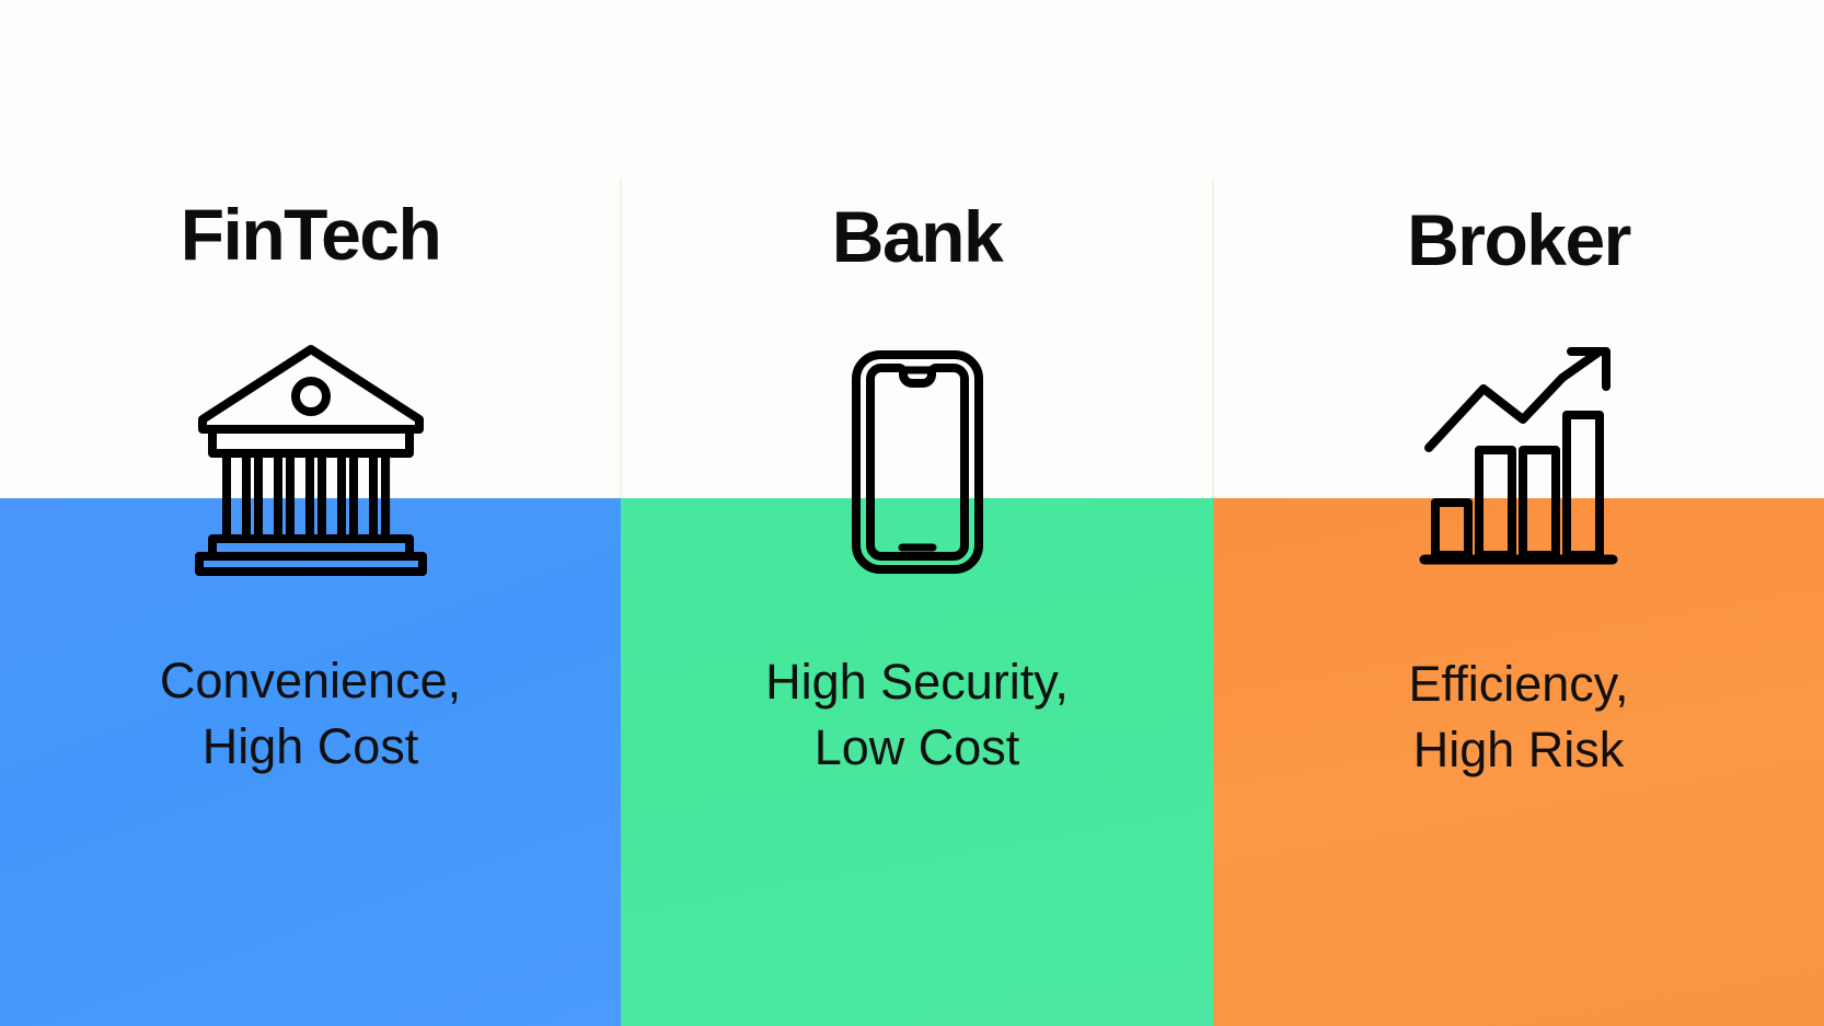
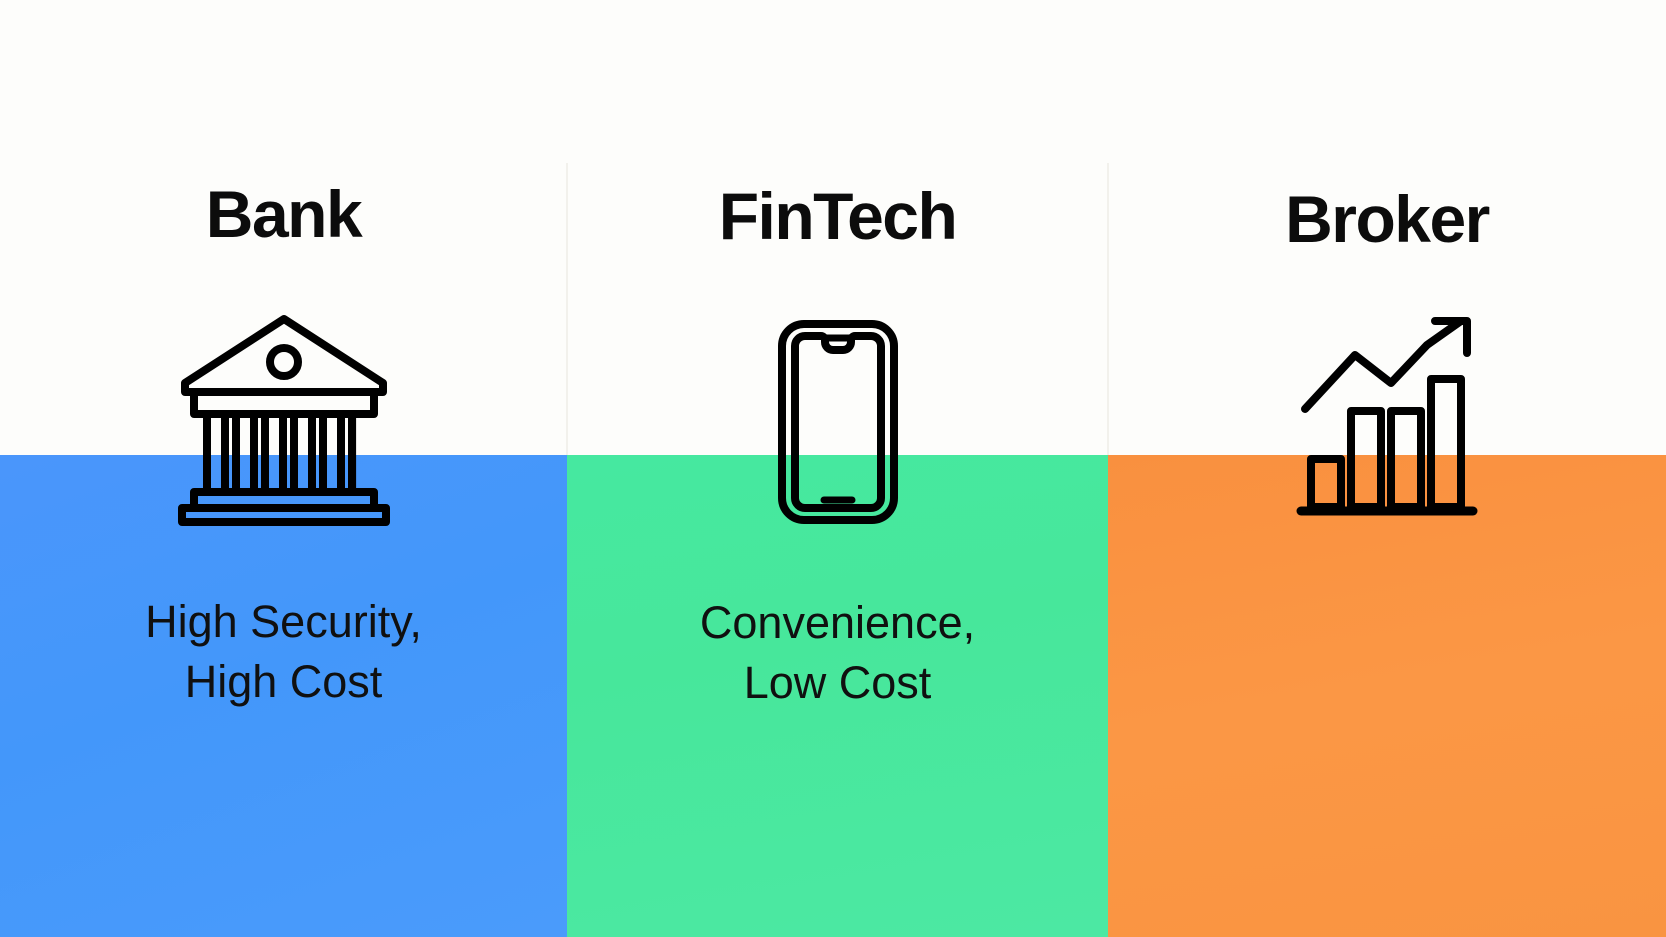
- FinTech
+ Bank
- Convenience,
+ High Security,
  High Cost
- Bank
+ FinTech
- High Security,
+ Convenience,
  Low Cost
  Broker
- Efficiency,
- High Risk
